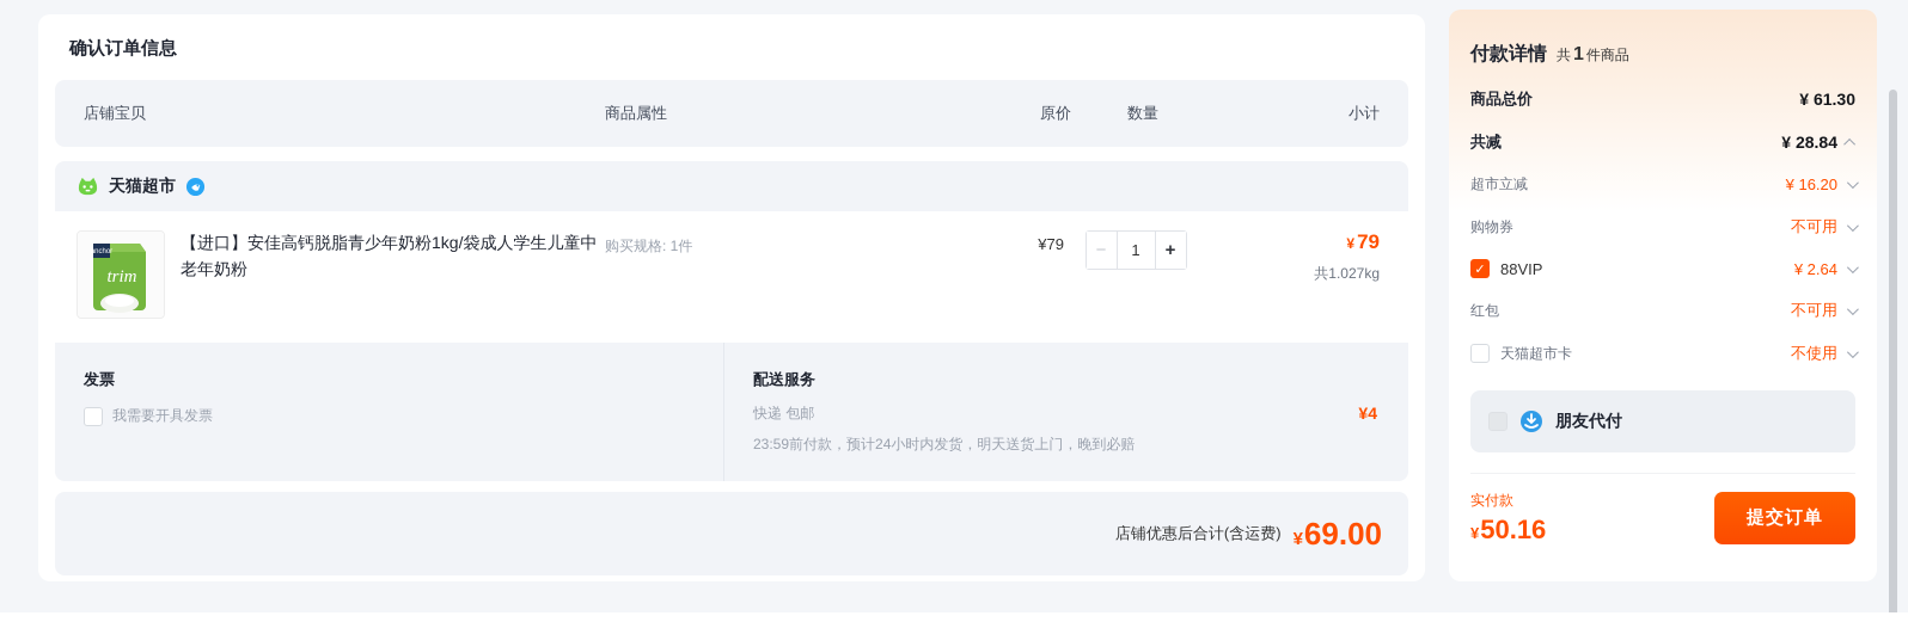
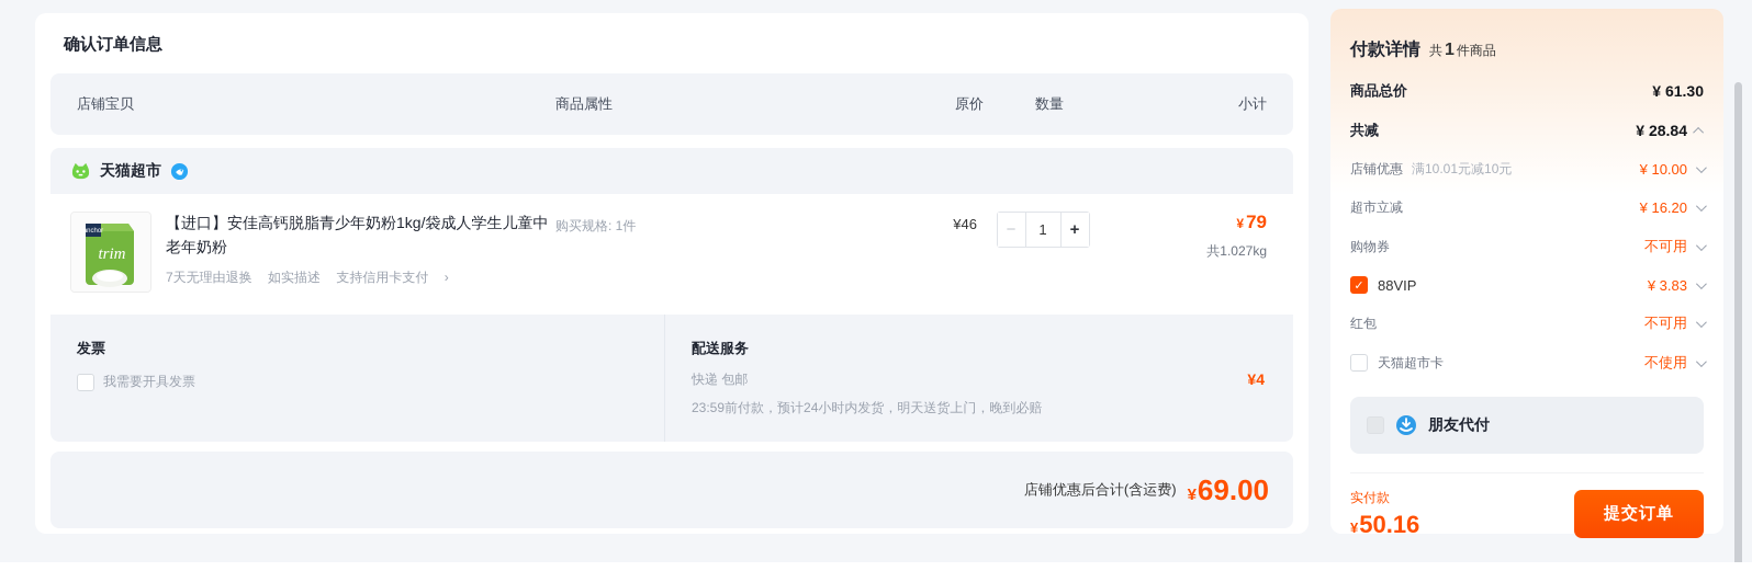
  确认订单信息
  店铺宝贝
  商品属性
  原价
  数量
  小计
  天猫超市
  trim
  【进口】安佳高钙脱脂青少年奶粉1kg/袋成人学生儿童中老年奶粉
+ 7天无理由退换 如实描述 支持信用卡支付 ›
  购买规格: 1件
- ¥79
+ ¥46
  −
  1
  +
  ¥ 79
  共1.027kg
  发票
  我需要开具发票
  配送服务
  快递 包邮
  ¥4
  23:59前付款，预计24小时内发货，明天送货上门，晚到必赔
  店铺优惠后合计(含运费)
  ¥69.00
  付款详情
  共 1 件商品
  商品总价
  ¥ 61.30
  共减
  ¥ 28.84
+ 店铺优惠
+ 满10.01元减10元
+ ¥ 10.00
  超市立减
  ¥ 16.20
  购物券
  不可用
  ✓
  88VIP
- ¥ 2.64
+ ¥ 3.83
  红包
  不可用
  天猫超市卡
  不使用
  朋友代付
  实付款
  ¥50.16
  提交订单
